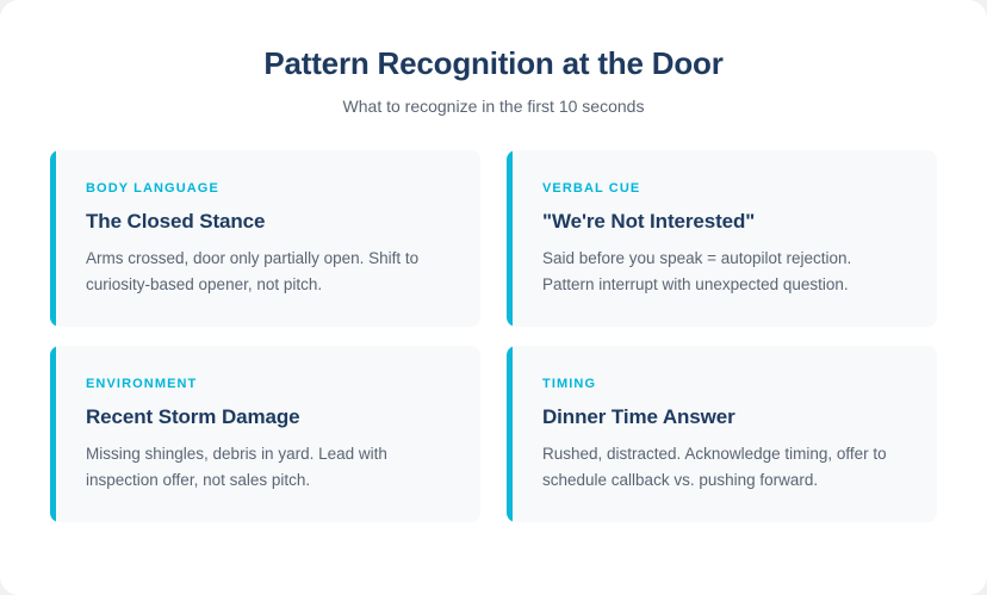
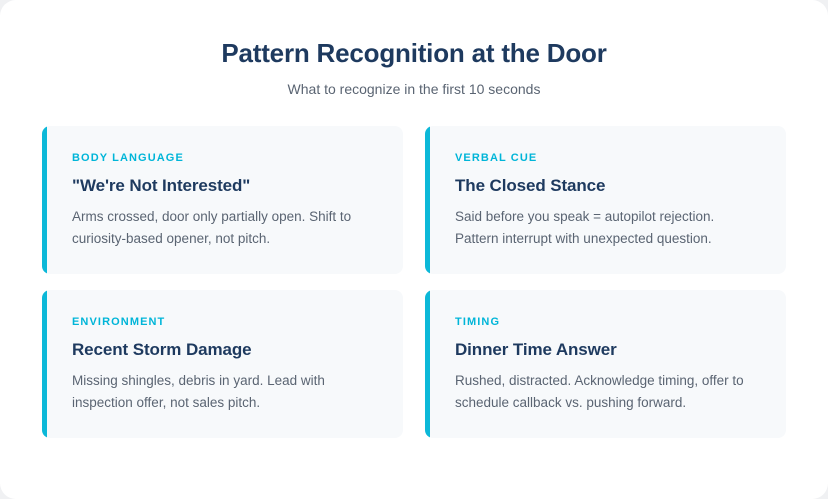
  Pattern Recognition at the Door
  What to recognize in the first 10 seconds
  BODY LANGUAGE
- The Closed Stance
+ "We're Not Interested"
  Arms crossed, door only partially open. Shift to curiosity-based opener, not pitch.
  VERBAL CUE
- "We're Not Interested"
+ The Closed Stance
  Said before you speak = autopilot rejection. Pattern interrupt with unexpected question.
  ENVIRONMENT
  Recent Storm Damage
  Missing shingles, debris in yard. Lead with inspection offer, not sales pitch.
  TIMING
  Dinner Time Answer
  Rushed, distracted. Acknowledge timing, offer to schedule callback vs. pushing forward.
